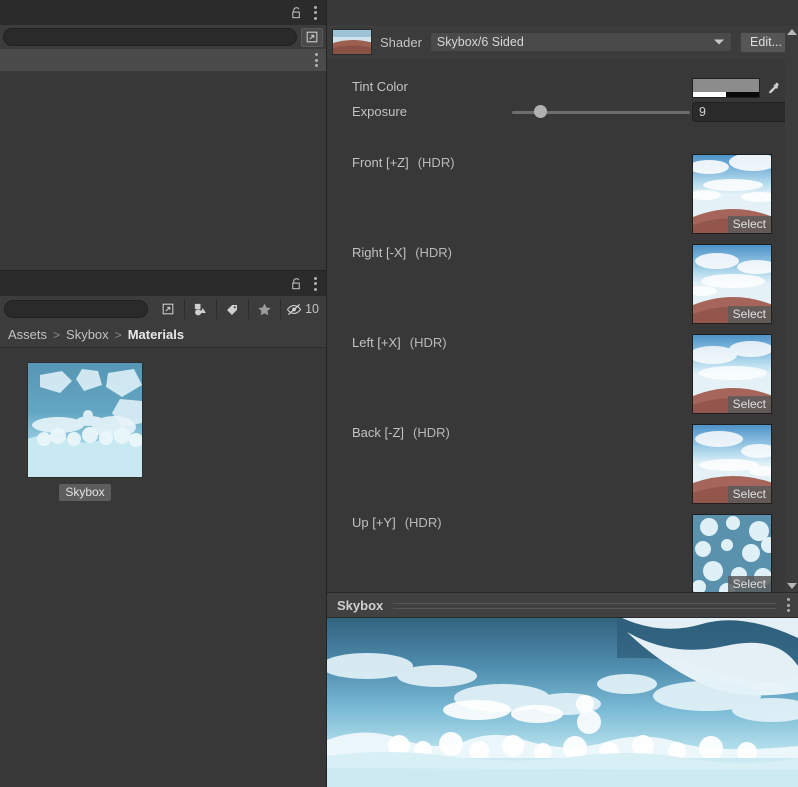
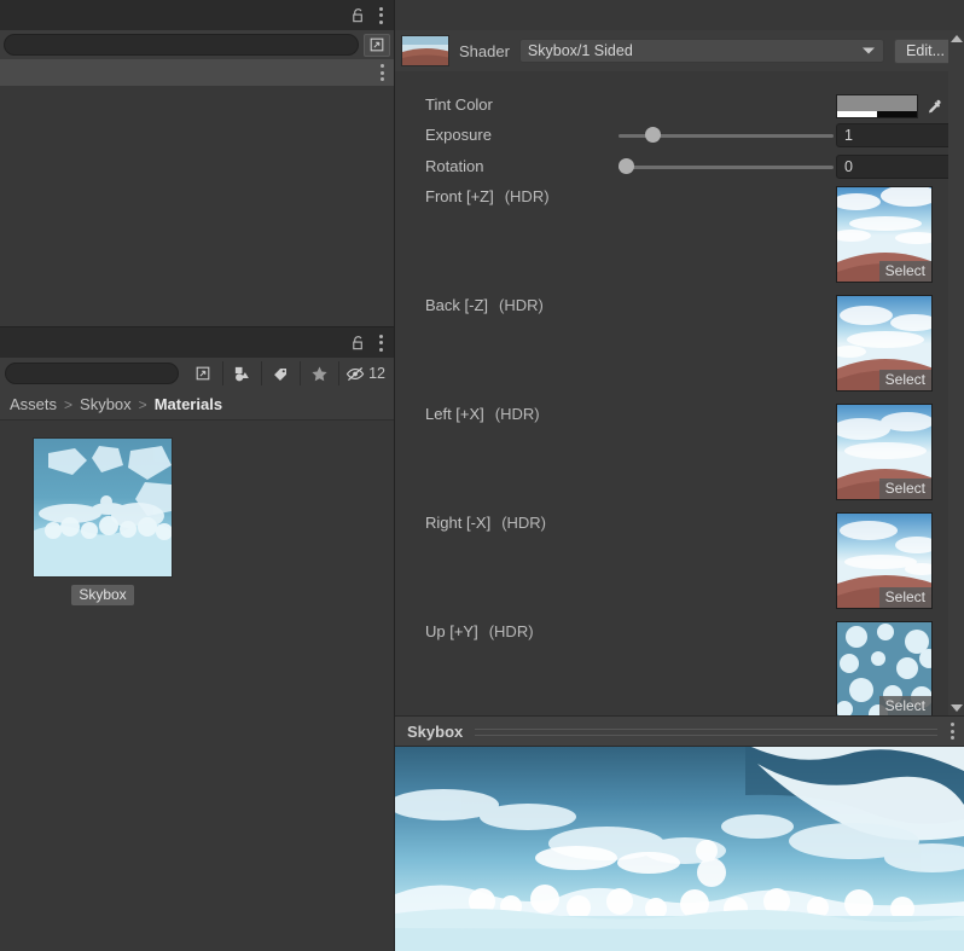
- 10
+ 12
  Assets
  >
  Skybox
  >
  Materials
  Skybox
  Shader
- Skybox/6 Sided
+ Skybox/1 Sided
  Edit...
  Tint Color
  Exposure
- 9
+ 1
+ Rotation
+ 0
  Front [+Z] (HDR)
  Select
- Right [-X] (HDR)
+ Back [-Z] (HDR)
  Select
  Left [+X] (HDR)
  Select
- Back [-Z] (HDR)
+ Right [-X] (HDR)
  Select
  Up [+Y] (HDR)
  Select
  Skybox
